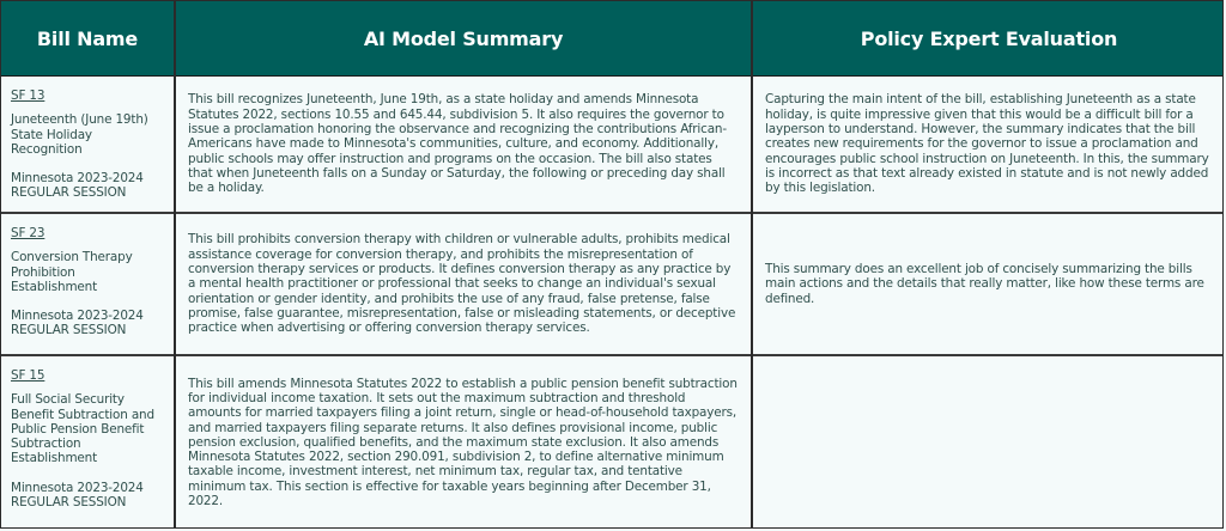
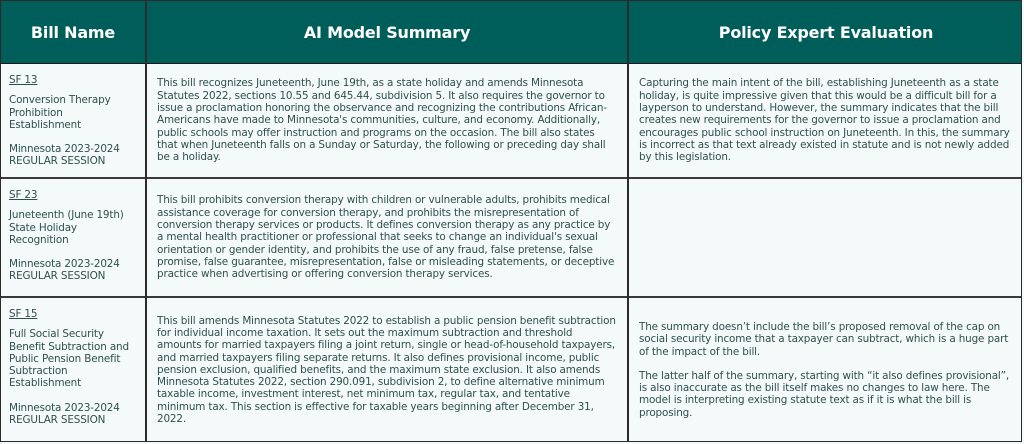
  Bill Name
  AI Model Summary
  Policy Expert Evaluation
  SF 13
- Juneteenth (June 19th) State Holiday Recognition
+ Conversion Therapy Prohibition Establishment
  Minnesota 2023-2024
  REGULAR SESSION
  This bill recognizes Juneteenth, June 19th, as a state holiday and amends Minnesota Statutes 2022, sections 10.55 and 645.44, subdivision 5. It also requires the governor to issue a proclamation honoring the observance and recognizing the contributions African-Americans have made to Minnesota's communities, culture, and economy. Additionally, public schools may offer instruction and programs on the occasion. The bill also states that when Juneteenth falls on a Sunday or Saturday, the following or preceding day shall be a holiday.
  Capturing the main intent of the bill, establishing Juneteenth as a state holiday, is quite impressive given that this would be a difficult bill for a layperson to understand. However, the summary indicates that the bill creates new requirements for the governor to issue a proclamation and encourages public school instruction on Juneteenth. In this, the summary is incorrect as that text already existed in statute and is not newly added by this legislation.
  SF 23
- Conversion Therapy Prohibition Establishment
+ Juneteenth (June 19th) State Holiday Recognition
  Minnesota 2023-2024
  REGULAR SESSION
  This bill prohibits conversion therapy with children or vulnerable adults, prohibits medical assistance coverage for conversion therapy, and prohibits the misrepresentation of conversion therapy services or products. It defines conversion therapy as any practice by a mental health practitioner or professional that seeks to change an individual's sexual orientation or gender identity, and prohibits the use of any fraud, false pretense, false promise, false guarantee, misrepresentation, false or misleading statements, or deceptive practice when advertising or offering conversion therapy services.
- This summary does an excellent job of concisely summarizing the bills main actions and the details that really matter, like how these terms are defined.
  SF 15
  Full Social Security Benefit Subtraction and Public Pension Benefit Subtraction Establishment
  Minnesota 2023-2024
  REGULAR SESSION
  This bill amends Minnesota Statutes 2022 to establish a public pension benefit subtraction for individual income taxation. It sets out the maximum subtraction and threshold amounts for married taxpayers filing a joint return, single or head-of-household taxpayers, and married taxpayers filing separate returns. It also defines provisional income, public pension exclusion, qualified benefits, and the maximum state exclusion. It also amends Minnesota Statutes 2022, section 290.091, subdivision 2, to define alternative minimum taxable income, investment interest, net minimum tax, regular tax, and tentative minimum tax. This section is effective for taxable years beginning after December 31, 2022.
+ The summary doesn’t include the bill’s proposed removal of the cap on social security income that a taxpayer can subtract, which is a huge part of the impact of the bill.
+ The latter half of the summary, starting with “it also defines provisional”, is also inaccurate as the bill itself makes no changes to law here. The model is interpreting existing statute text as if it is what the bill is proposing.
